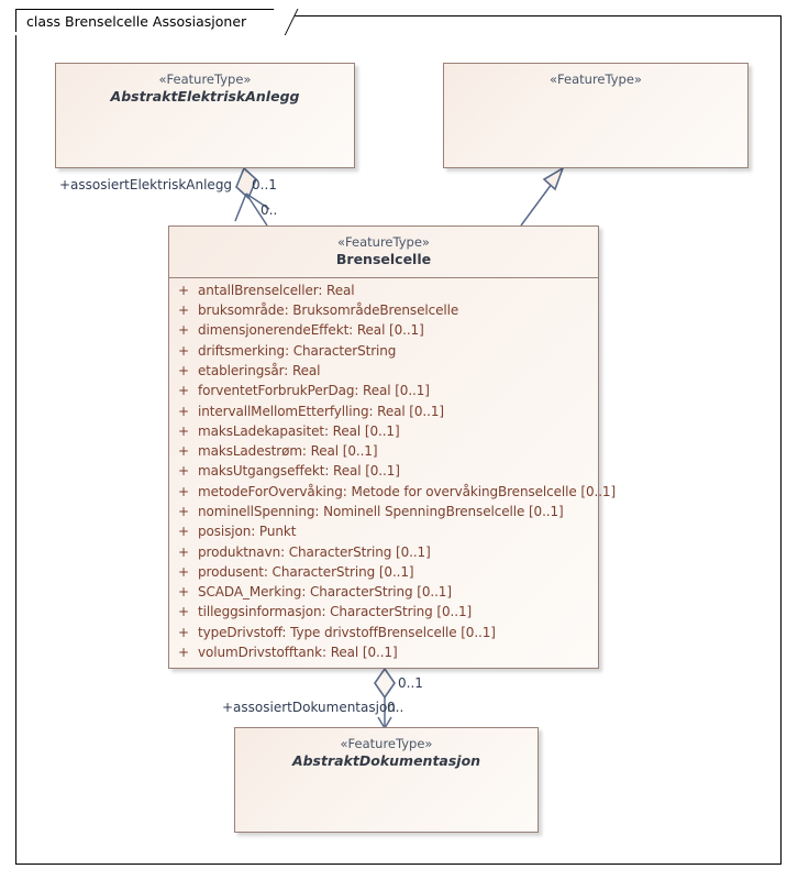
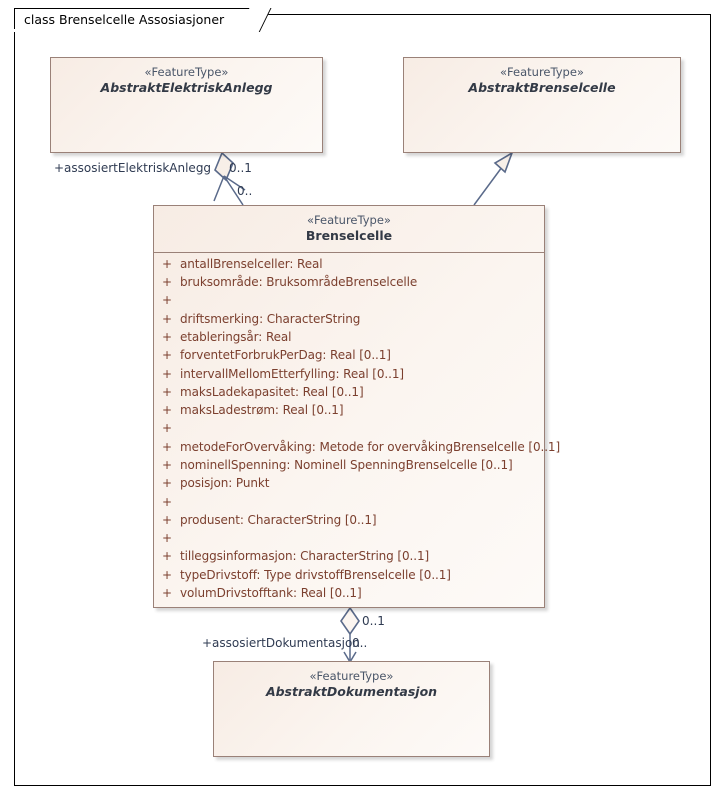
  class Brenselcelle Assosiasjoner
  «FeatureType»
  AbstraktElektriskAnlegg
  «FeatureType»
+ AbstraktBrenselcelle
  «FeatureType»
  Brenselcelle
  +
  antallBrenselceller: Real
  +
  bruksområde: BruksområdeBrenselcelle
  +
- dimensjonerendeEffekt: Real [0..1]
  +
  driftsmerking: CharacterString
  +
  etableringsår: Real
  +
  forventetForbrukPerDag: Real [0..1]
  +
  intervallMellomEtterfylling: Real [0..1]
  +
  maksLadekapasitet: Real [0..1]
  +
  maksLadestrøm: Real [0..1]
  +
- maksUtgangseffekt: Real [0..1]
  +
  metodeForOvervåking: Metode for overvåkingBrenselcelle [0..1]
  +
  nominellSpenning: Nominell SpenningBrenselcelle [0..1]
  +
  posisjon: Punkt
  +
- produktnavn: CharacterString [0..1]
  +
  produsent: CharacterString [0..1]
  +
- SCADA_Merking: CharacterString [0..1]
  +
  tilleggsinformasjon: CharacterString [0..1]
  +
  typeDrivstoff: Type drivstoffBrenselcelle [0..1]
  +
  volumDrivstofftank: Real [0..1]
  «FeatureType»
  AbstraktDokumentasjon
  +assosiertElektriskAnlegg
  0..1
  0..
  0..1
  +assosiertDokumentasjon
  0..
